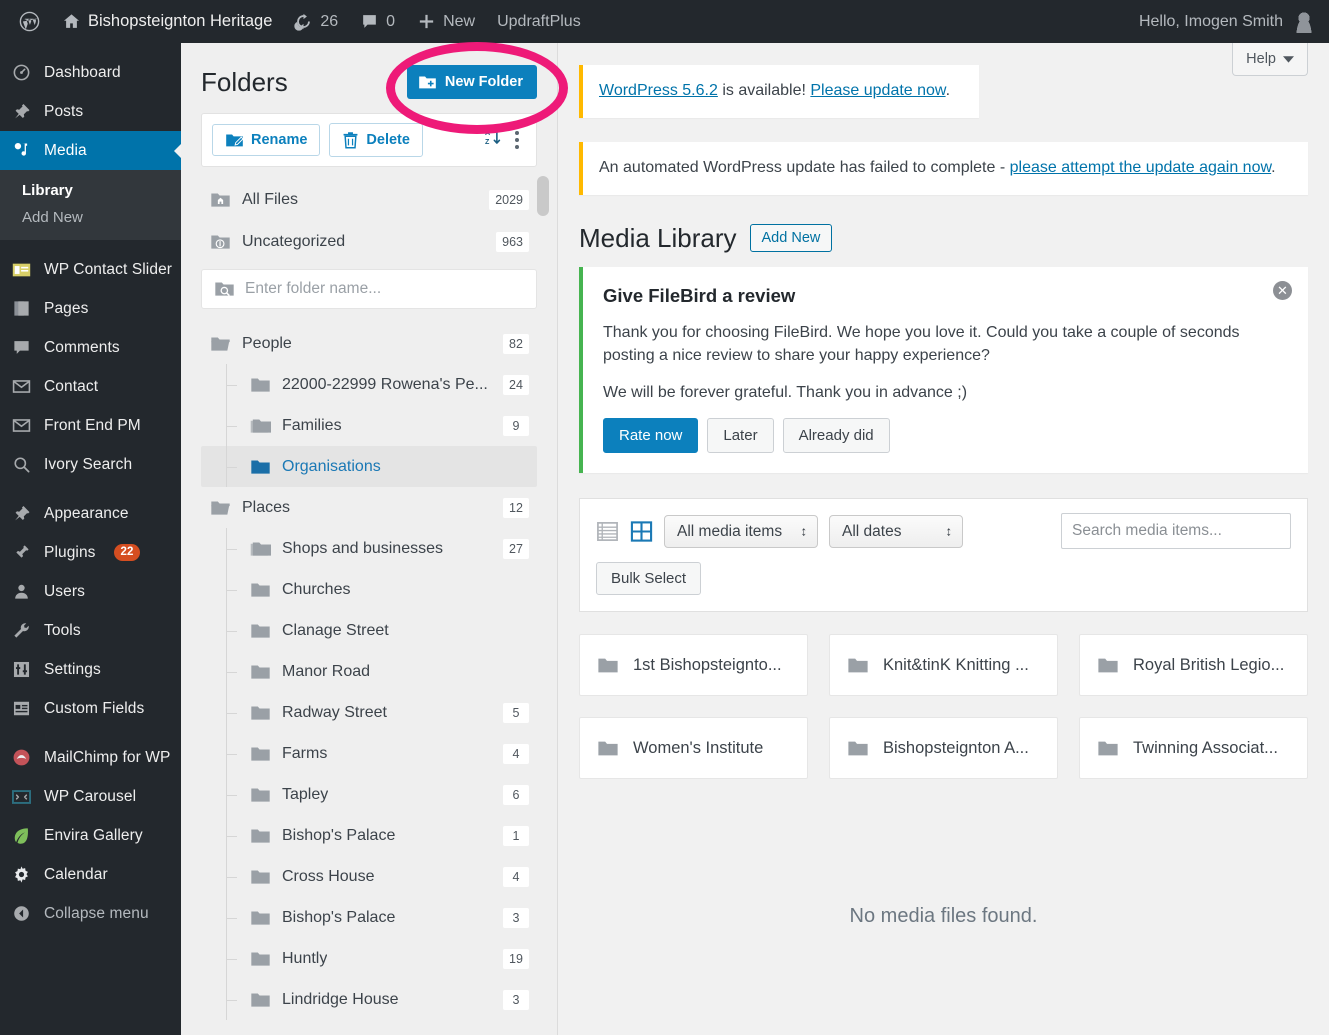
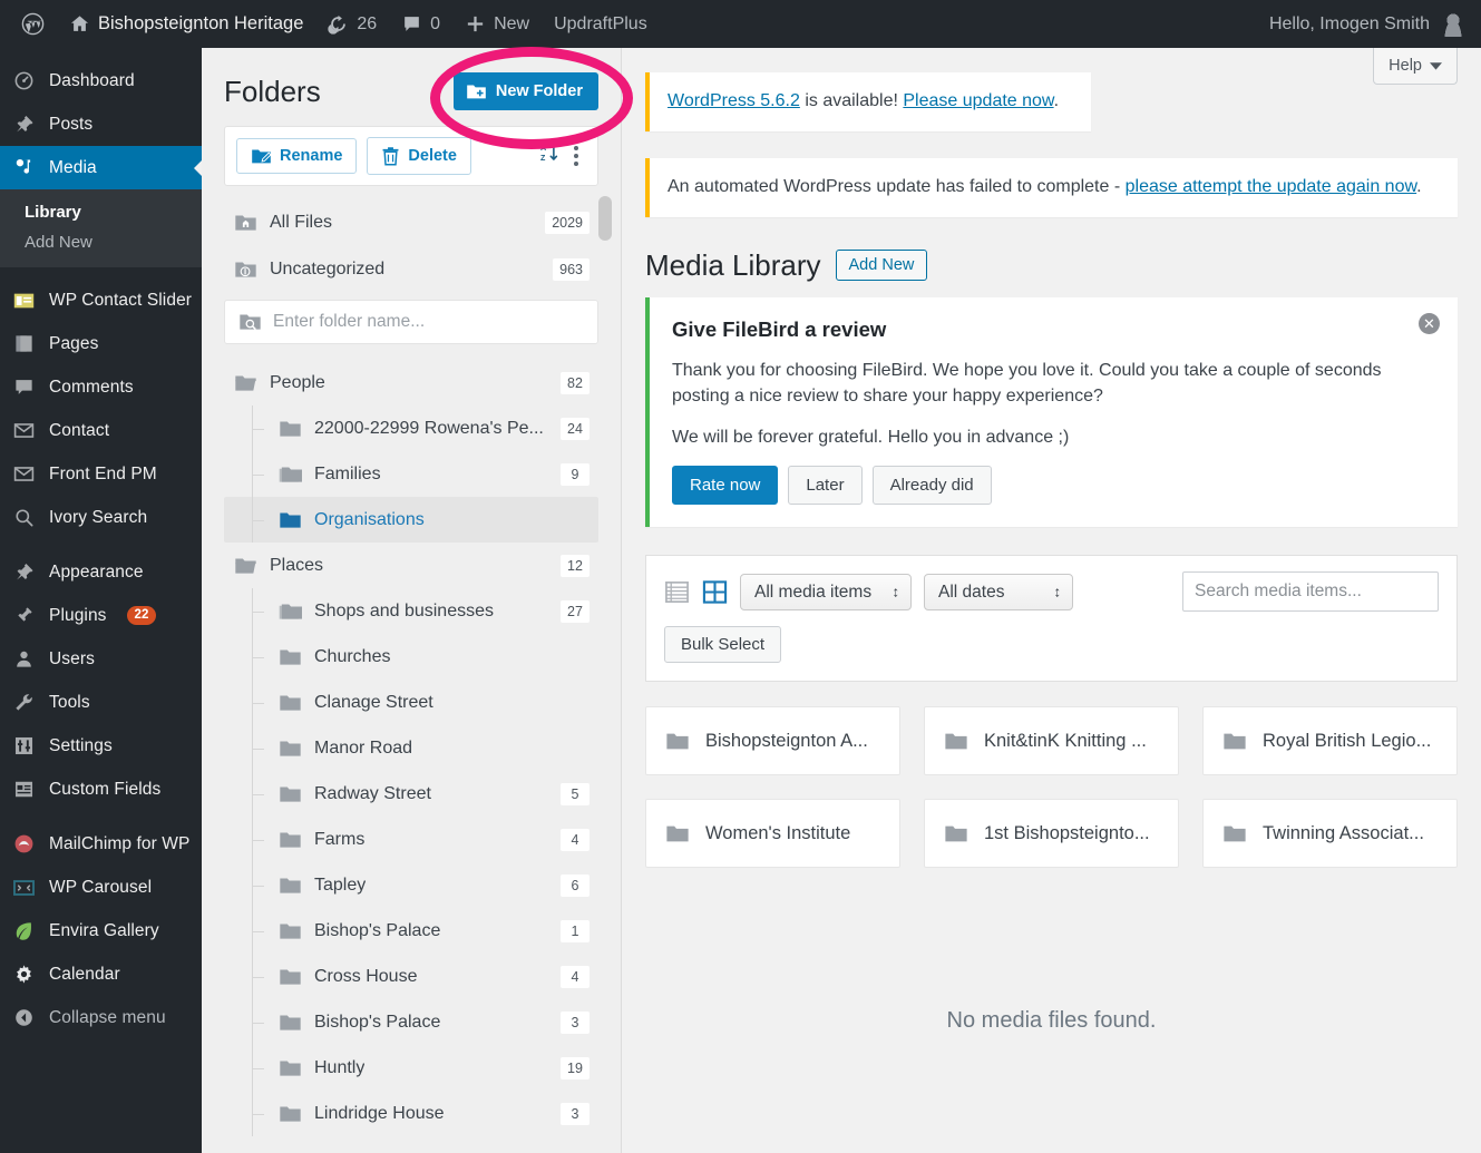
  Bishopsteignton Heritage
  26
  0
  New
  UpdraftPlus
  Hello, Imogen Smith
  Dashboard
  Posts
  Media
  Library
  Add New
  WP Contact Slider
  Pages
  Comments
  Contact
  Front End PM
  Ivory Search
  Appearance
  Plugins
  22
  Users
  Tools
  Settings
  Custom Fields
  MailChimp for WP
  WP Carousel
  Envira Gallery
  Calendar
  Collapse menu
  Folders
  New Folder
  Rename
  Delete
  A
  Z
  All Files
  2029
  Uncategorized
  963
  Enter folder name...
  People
  82
  22000-22999 Rowena's Pe...
  24
  Families
  9
  Organisations
  Places
  12
  Shops and businesses
  27
  Churches
  Clanage Street
  Manor Road
  Radway Street
  5
  Farms
  4
  Tapley
  6
  Bishop's Palace
  1
  Cross House
  4
  Bishop's Palace
  3
  Huntly
  19
  Lindridge House
  3
  Help
  WordPress 5.6.2 is available! Please update now.
  An automated WordPress update has failed to complete - please attempt the update again now.
  Media Library
  Add New
  ✕
  Give FileBird a review
  Thank you for choosing FileBird. We hope you love it. Could you take a couple of seconds posting a nice review to share your happy experience?
- We will be forever grateful. Thank you in advance ;)
+ We will be forever grateful. Hello you in advance ;)
  Rate now
  Later
  Already did
  All media items
  All dates
  Search media items...
  Bulk Select
- 1st Bishopsteignto...
+ Bishopsteignton A...
  Knit&tinK Knitting ...
  Royal British Legio...
  Women's Institute
- Bishopsteignton A...
+ 1st Bishopsteignto...
  Twinning Associat...
  No media files found.
